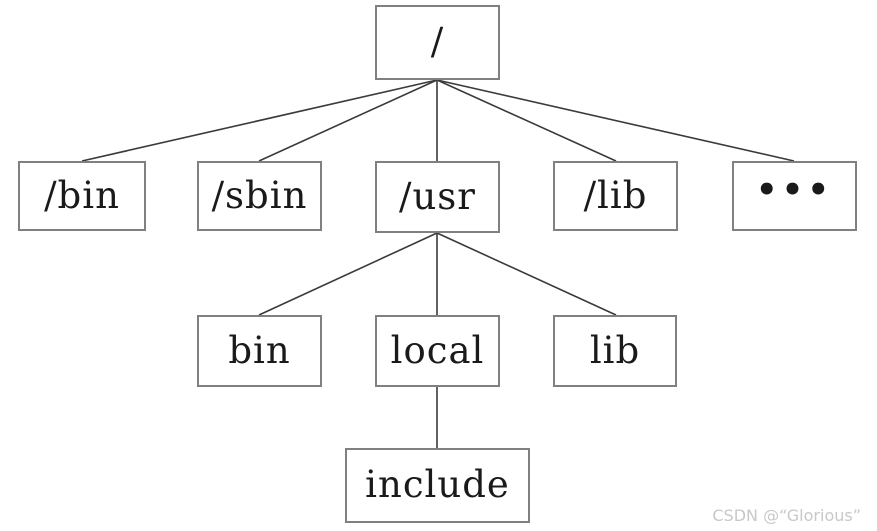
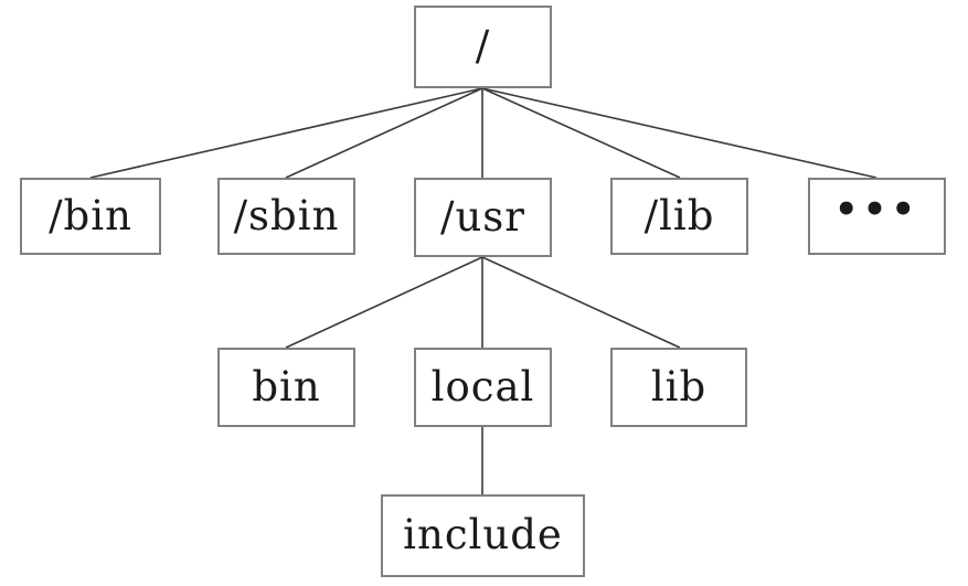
  /
  /bin
  /sbin
  /usr
  /lib
  •••
  bin
  local
  lib
  include
- CSDN @“Glorious”
